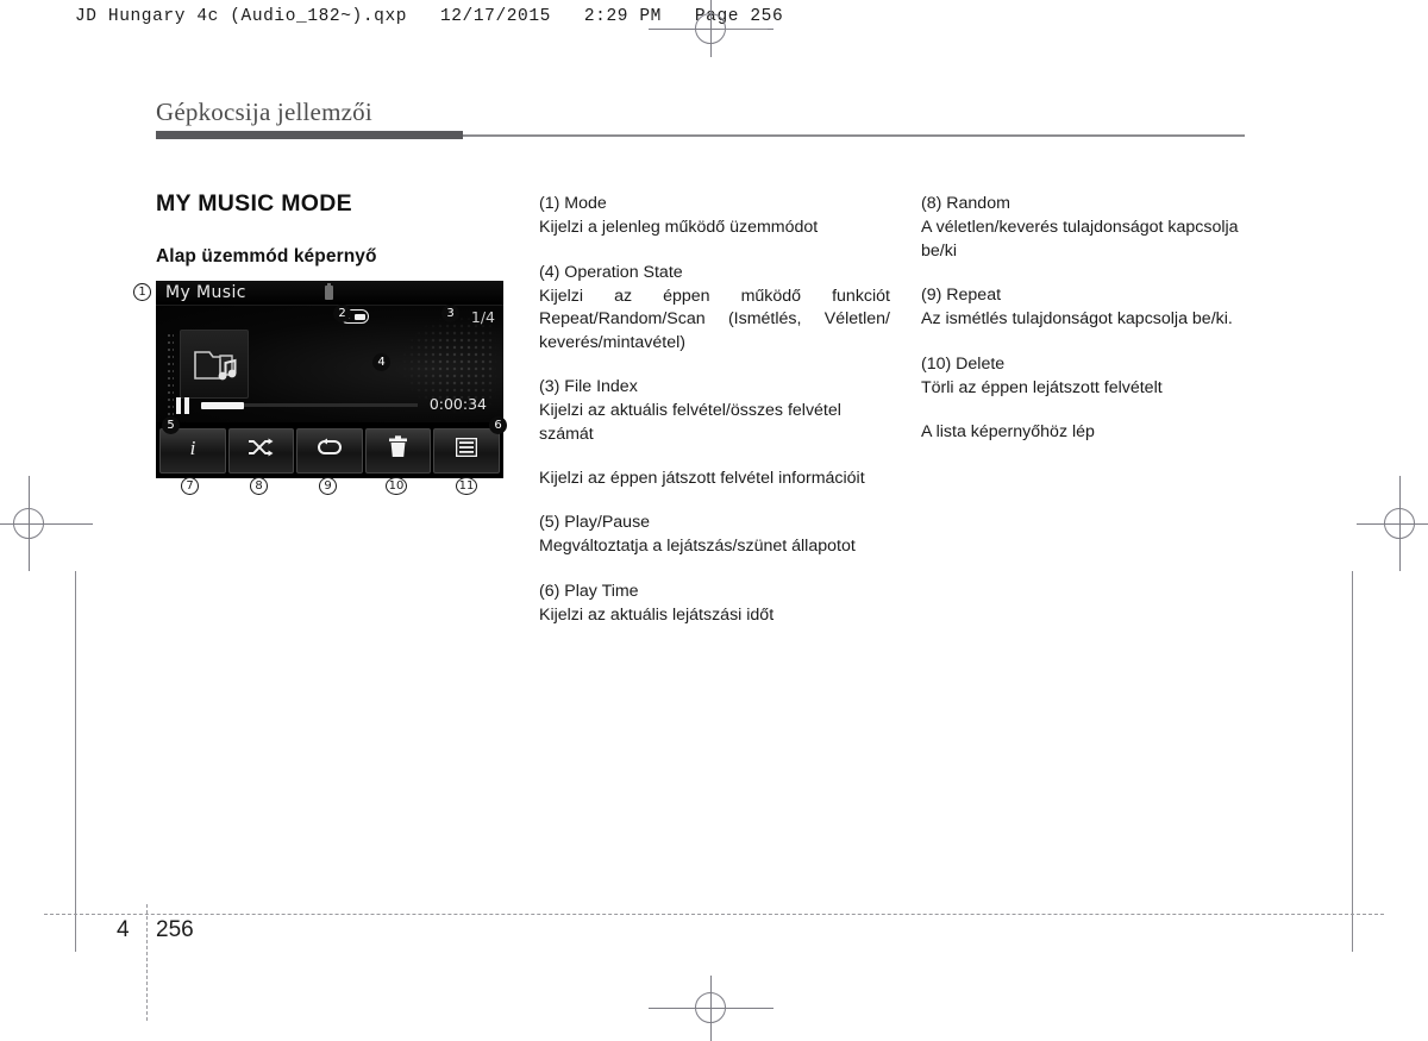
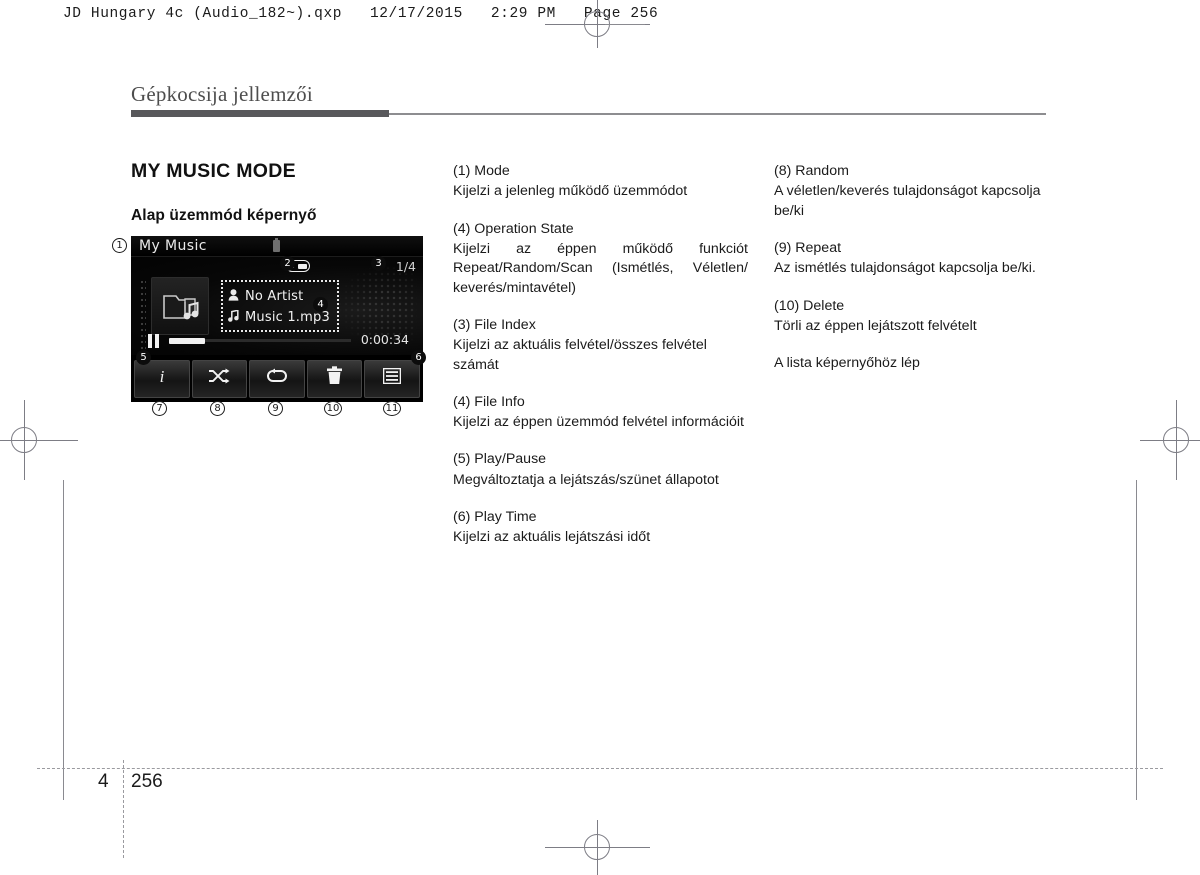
  JD Hungary 4c (Audio_182~).qxp 12/17/2015 2:29 PM Pge 256
  Gépkocsija jellemzői
  MY MUSIC MODE
  Alap üzemmód képernyő
  My Music
  1/4
+ No Artist
+ Music 1.mp3
  0:00:34
  i
  1
  2
  3
  4
  5
  6
  7
  8
  9
  10
  11
  (1) Mode
  Kijelzi a jelenleg működő üzemmódot
  (4) Operation State
  Kijelzi az éppen működő funkciót Repeat/Random/Scan (Ismétlés, Véletlen/ keverés/mintavétel)
  (3) File Index
  Kijelzi az aktuális felvétel/összes felvétel számát
+ (4) File Info
- Kijelzi az éppen játszott felvétel információit
+ Kijelzi az éppen üzemmód felvétel információit
  (5) Play/Pause
  Megváltoztatja a lejátszás/szünet állapotot
  (6) Play Time
  Kijelzi az aktuális lejátszási időt
  (8) Random
  A véletlen/keverés tulajdonságot kapcsolja be/ki
  (9) Repeat
  Az ismétlés tulajdonságot kapcsolja be/ki.
  (10) Delete
  Törli az éppen lejátszott felvételt
  A lista képernyőhöz lép
  4
  256
